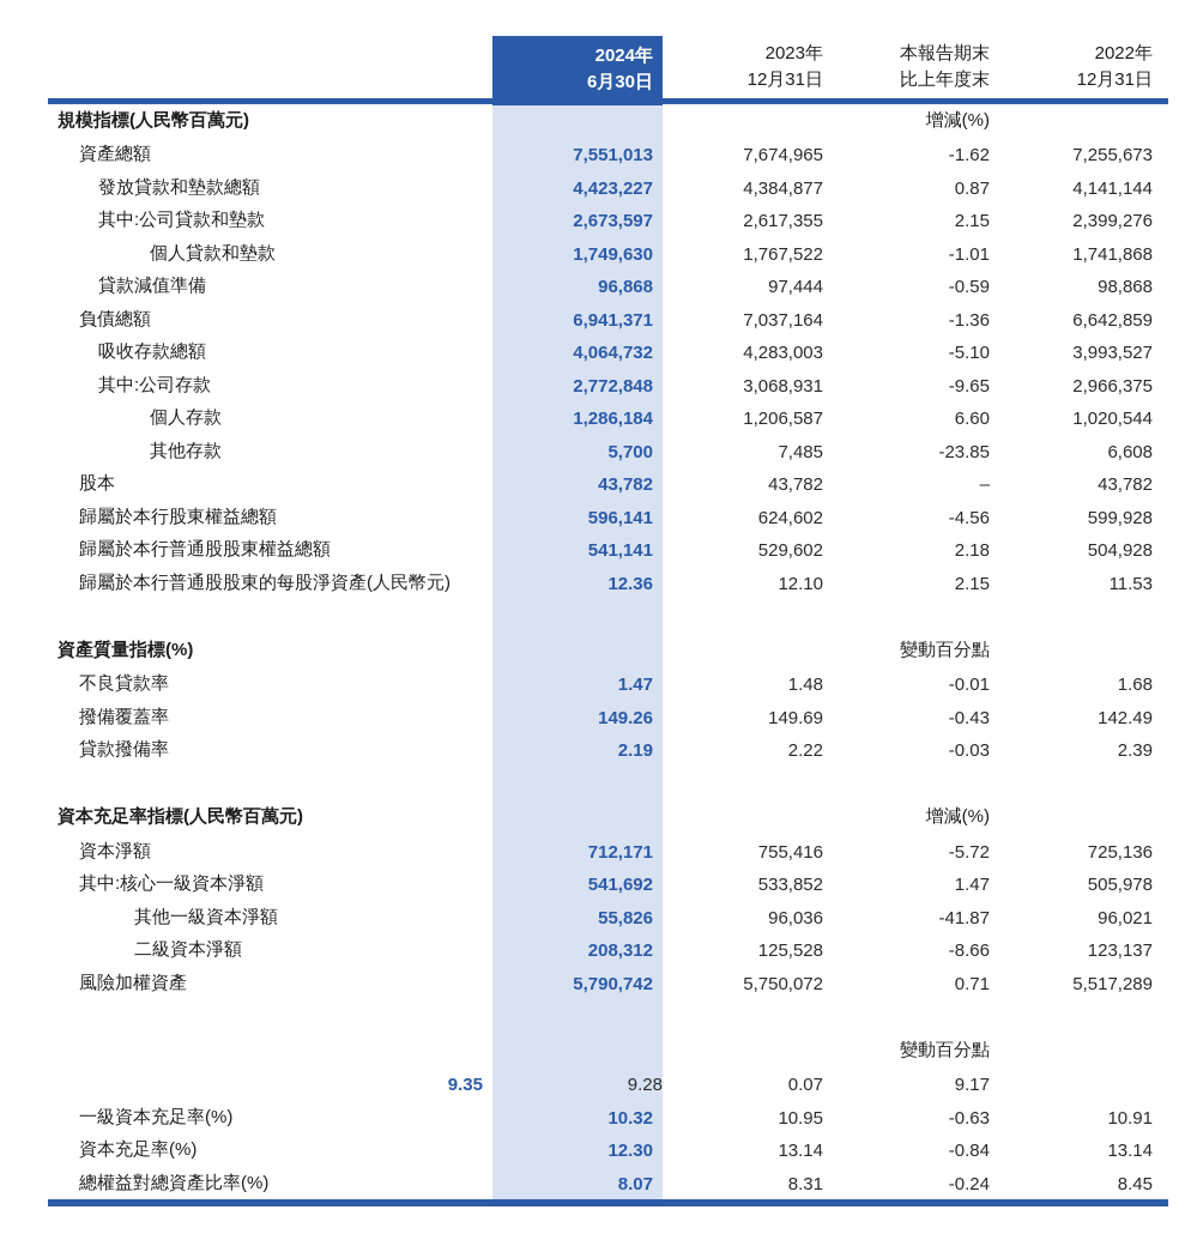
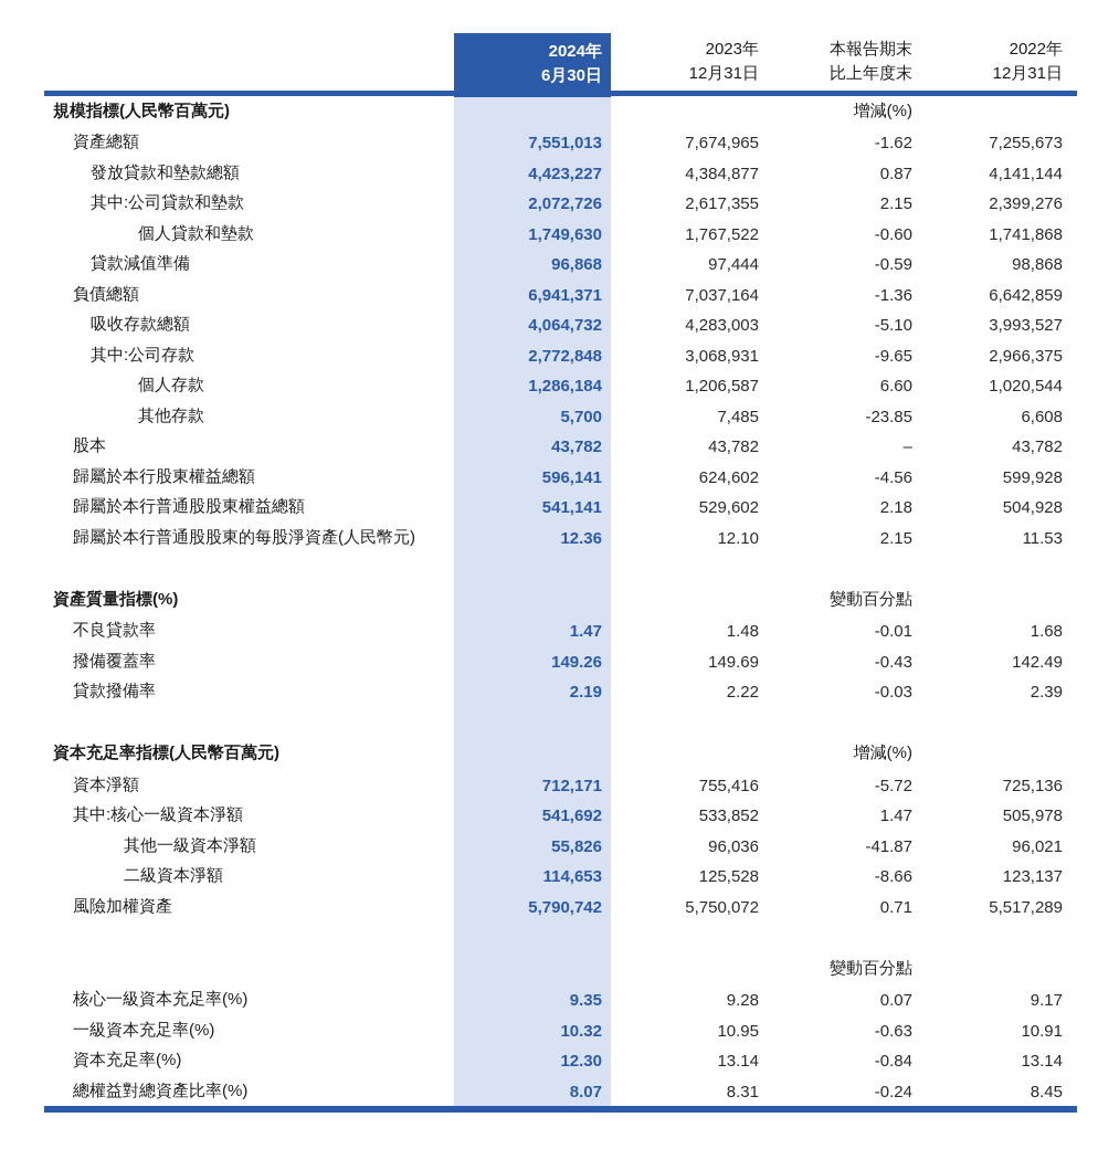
  2024年
  6月30日
  2023年
  12月31日
  本報告期末
  比上年度末
  2022年
  12月31日
  規模指標(人民幣百萬元)
  增減(%)
  資產總額
  7,551,013
  7,674,965
  -1.62
  7,255,673
  發放貸款和墊款總額
  4,423,227
  4,384,877
  0.87
  4,141,144
  其中:公司貸款和墊款
- 2,673,597
+ 2,072,726
  2,617,355
  2.15
  2,399,276
  個人貸款和墊款
  1,749,630
  1,767,522
- -1.01
+ -0.60
  1,741,868
  貸款減值準備
  96,868
  97,444
  -0.59
  98,868
  負債總額
  6,941,371
  7,037,164
  -1.36
  6,642,859
  吸收存款總額
  4,064,732
  4,283,003
  -5.10
  3,993,527
  其中:公司存款
  2,772,848
  3,068,931
  -9.65
  2,966,375
  個人存款
  1,286,184
  1,206,587
  6.60
  1,020,544
  其他存款
  5,700
  7,485
  -23.85
  6,608
  股本
  43,782
  43,782
  –
  43,782
  歸屬於本行股東權益總額
  596,141
  624,602
  -4.56
  599,928
  歸屬於本行普通股股東權益總額
  541,141
  529,602
  2.18
  504,928
  歸屬於本行普通股股東的每股淨資產(人民幣元)
  12.36
  12.10
  2.15
  11.53
  資產質量指標(%)
  變動百分點
  不良貸款率
  1.47
  1.48
  -0.01
  1.68
  撥備覆蓋率
  149.26
  149.69
  -0.43
  142.49
  貸款撥備率
  2.19
  2.22
  -0.03
  2.39
  資本充足率指標(人民幣百萬元)
  增減(%)
  資本淨額
  712,171
  755,416
  -5.72
  725,136
  其中:核心一級資本淨額
  541,692
  533,852
  1.47
  505,978
  其他一級資本淨額
  55,826
  96,036
  -41.87
  96,021
  二級資本淨額
- 208,312
+ 114,653
  125,528
  -8.66
  123,137
  風險加權資產
  5,790,742
  5,750,072
  0.71
  5,517,289
  變動百分點
+ 核心一級資本充足率(%)
  9.35
  9.28
  0.07
  9.17
  一級資本充足率(%)
  10.32
  10.95
  -0.63
  10.91
  資本充足率(%)
  12.30
  13.14
  -0.84
  13.14
  總權益對總資產比率(%)
  8.07
  8.31
  -0.24
  8.45
